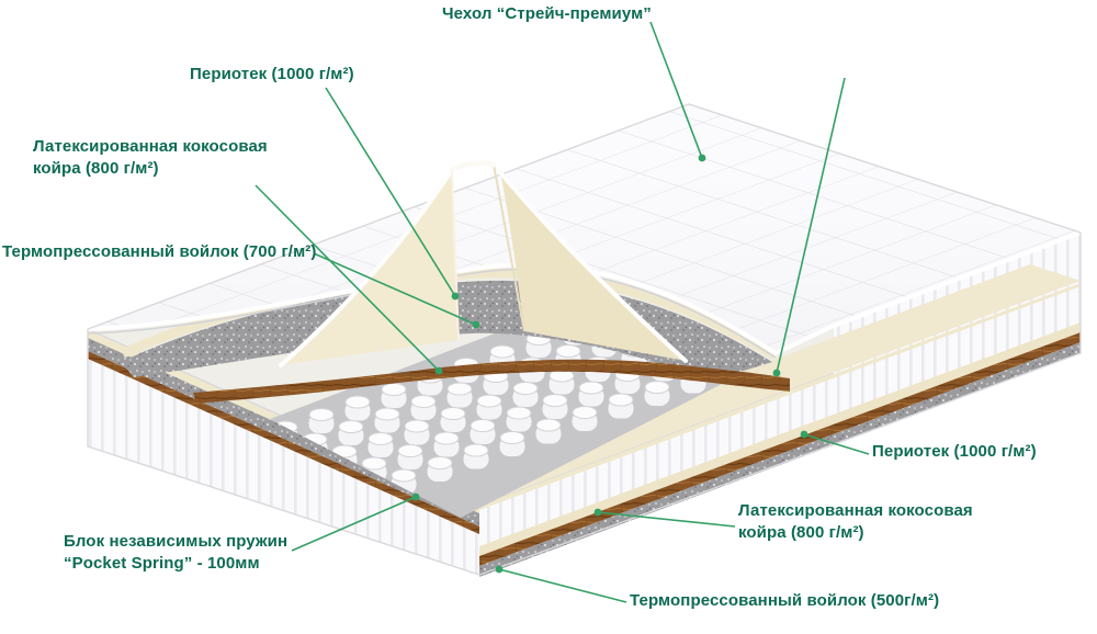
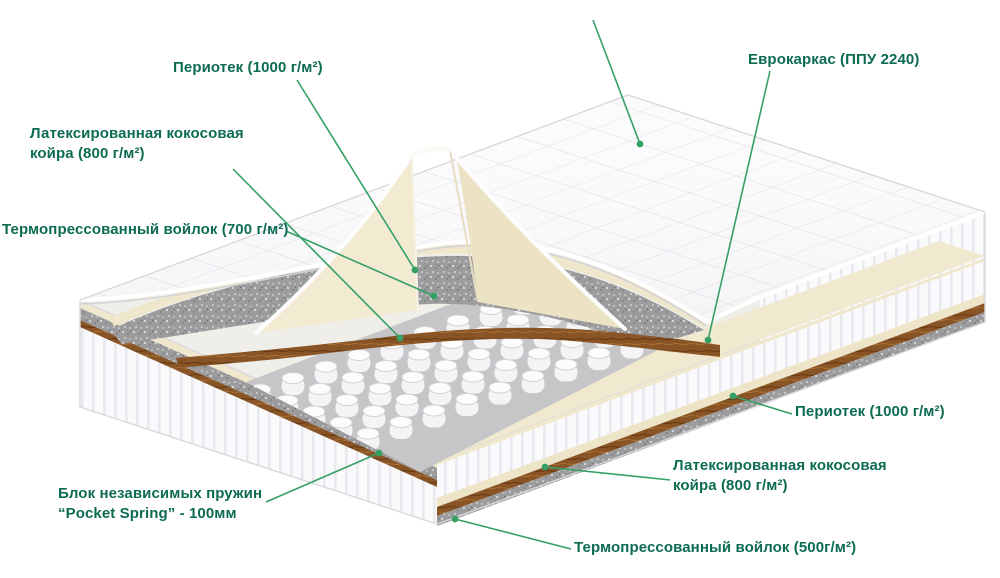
- Чехол “Стрейч-премиум”
  Периотек (1000 г/м²)
+ Еврокаркас (ППУ 2240)
  Латексированная кокосовая койра (800 г/м²)
  Термопрессованный войлок (700 г/м²)
  Периотек (1000 г/м²)
  Латексированная кокосовая койра (800 г/м²)
  Блок независимых пружин “Pocket Spring” - 100мм
  Термопрессованный войлок (500г/м²)
